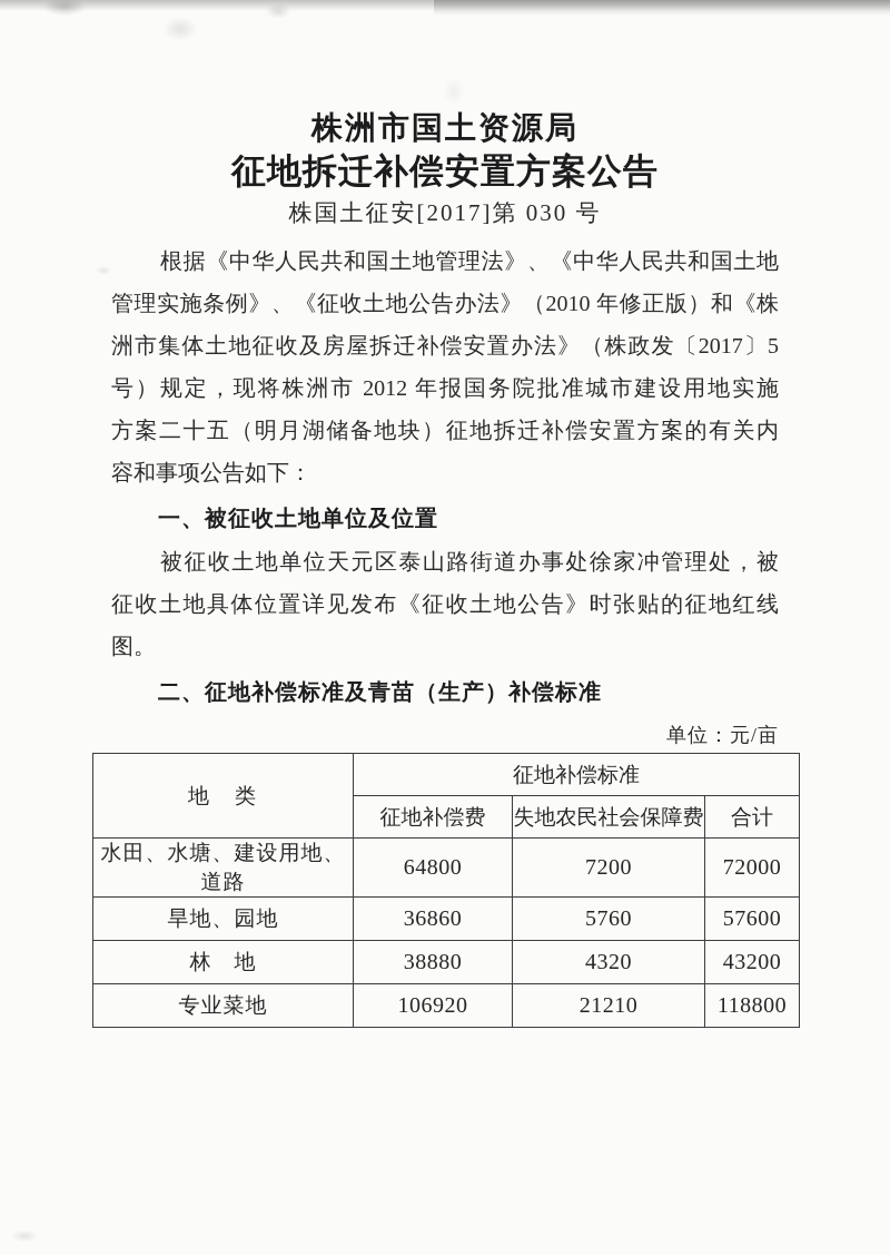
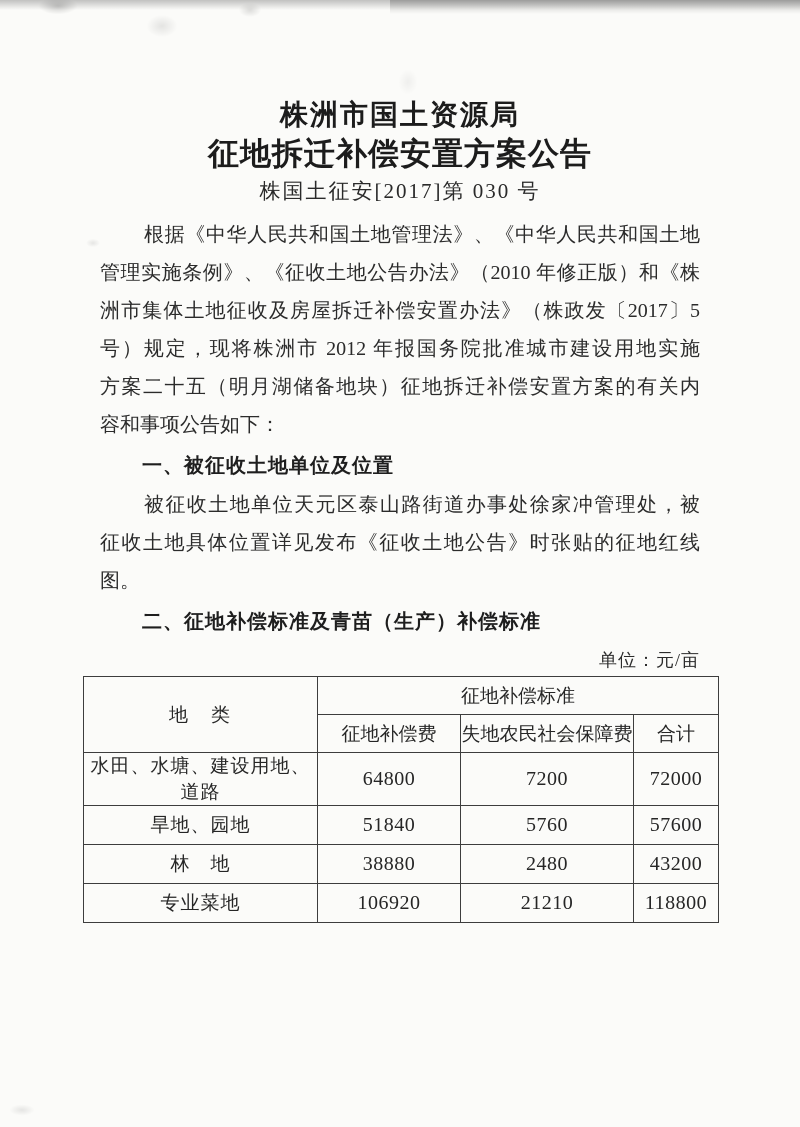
  株洲市国土资源局
  征地拆迁补偿安置方案公告
  株国土征安[2017]第 030 号
  根据《中华人民共和国土地管理法》、《中华人民共和国土地
  管理实施条例》、《征收土地公告办法》（2010 年修正版）和《株
  洲市集体土地征收及房屋拆迁补偿安置办法》（株政发〔2017〕5
  号）规定，现将株洲市 2012 年报国务院批准城市建设用地实施
  方案二十五（明月湖储备地块）征地拆迁补偿安置方案的有关内
  容和事项公告如下：
  一、被征收土地单位及位置
  被征收土地单位天元区泰山路街道办事处徐家冲管理处，被
  征收土地具体位置详见发布《征收土地公告》时张贴的征地红线
  图。
  二、征地补偿标准及青苗（生产）补偿标准
  单位：元/亩
  地 类	征地补偿标准
  征地补偿费	失地农民社会保障费	合计
  水田、水塘、建设用地、道路	64800	7200	72000
- 旱地、园地	36860	5760	57600
+ 旱地、园地	51840	5760	57600
- 林 地	38880	4320	43200
+ 林 地	38880	2480	43200
  专业菜地	106920	21210	118800
